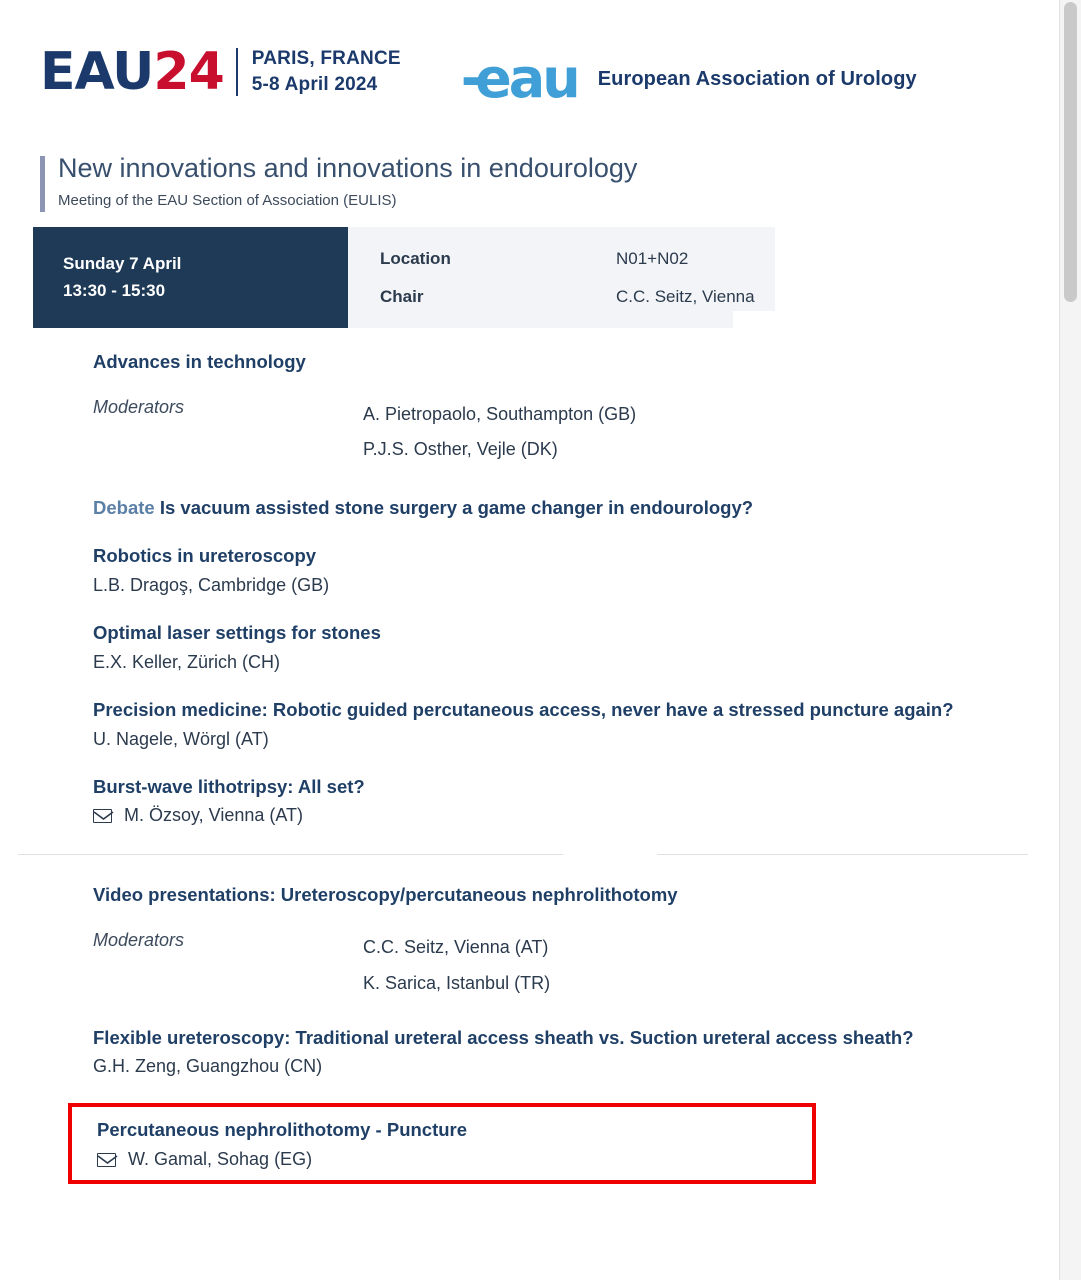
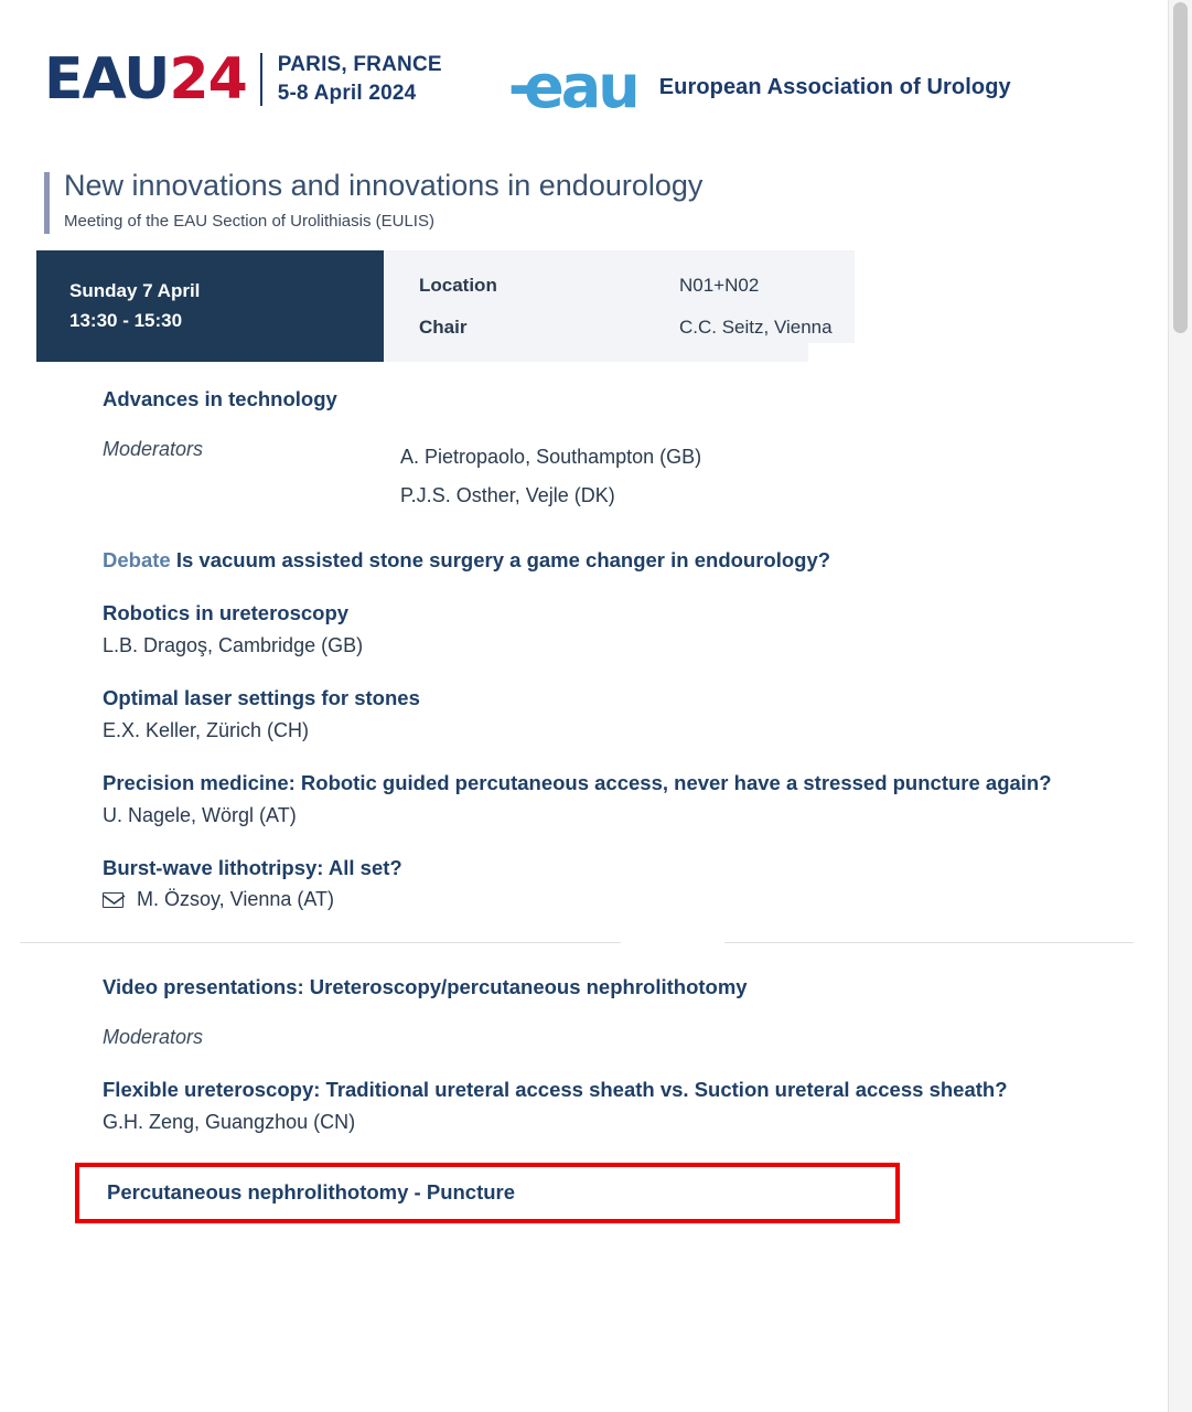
  EAU24
  PARIS, FRANCE
  5-8 April 2024
  -eau
  European Association of Urology
  New innovations and innovations in endourology
- Meeting of the EAU Section of Association (EULIS)
+ Meeting of the EAU Section of Urolithiasis (EULIS)
  Sunday 7 April
  13:30 - 15:30
  Location
  N01+N02
  Chair
  C.C. Seitz, Vienna
  Advances in technology
  Moderators
  A. Pietropaolo, Southampton (GB)
  P.J.S. Osther, Vejle (DK)
  Debate Is vacuum assisted stone surgery a game changer in endourology?
  Robotics in ureteroscopy
  L.B. Dragoş, Cambridge (GB)
  Optimal laser settings for stones
  E.X. Keller, Zürich (CH)
  Precision medicine: Robotic guided percutaneous access, never have a stressed puncture again?
  U. Nagele, Wörgl (AT)
  Burst-wave lithotripsy: All set?
  M. Özsoy, Vienna (AT)
  Video presentations: Ureteroscopy/percutaneous nephrolithotomy
  Moderators
- C.C. Seitz, Vienna (AT)
- K. Sarica, Istanbul (TR)
  Flexible ureteroscopy: Traditional ureteral access sheath vs. Suction ureteral access sheath?
  G.H. Zeng, Guangzhou (CN)
  Percutaneous nephrolithotomy - Puncture
- W. Gamal, Sohag (EG)
